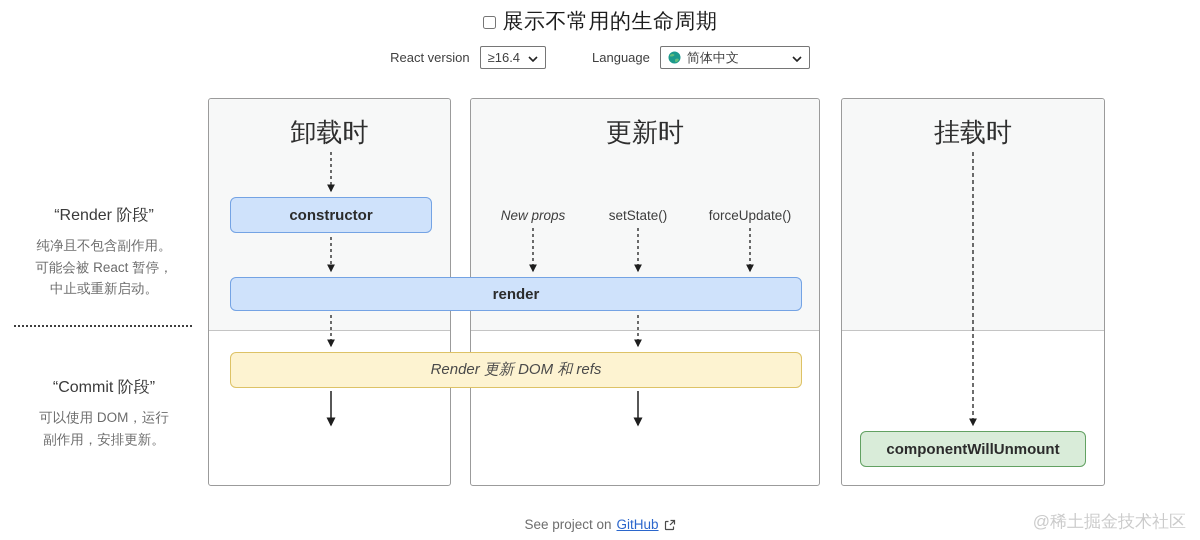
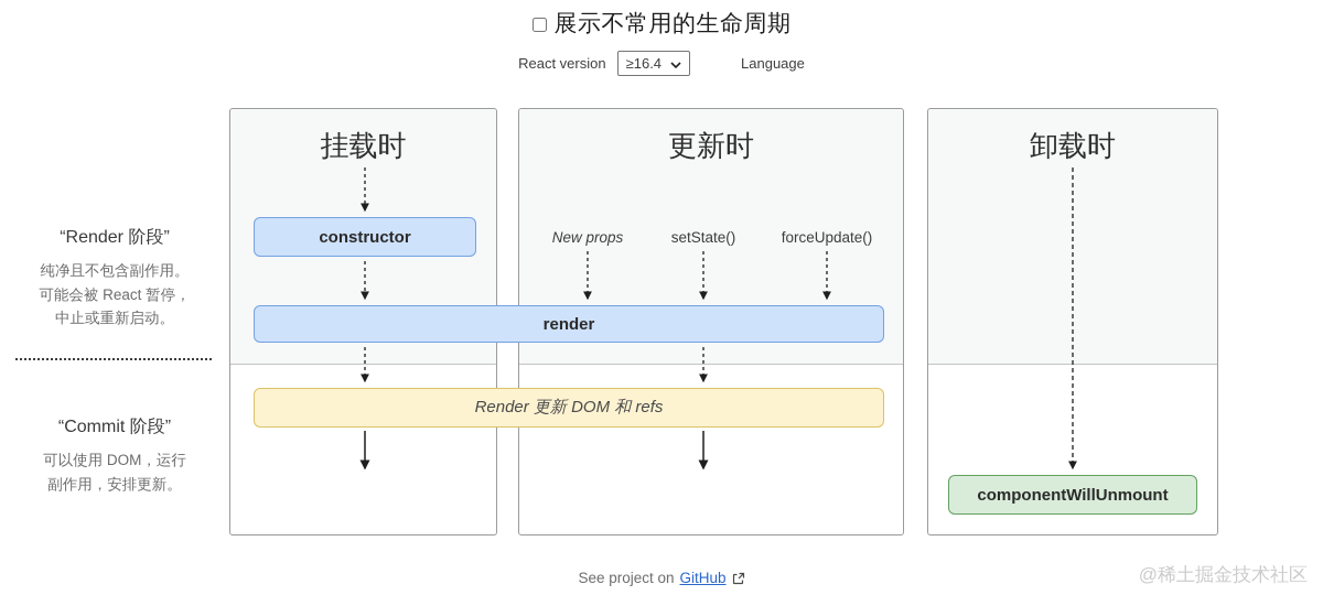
  展示不常用的生命周期
  React version
  ≥16.4
  Language
- 简体中文
  “Render 阶段”
  纯净且不包含副作用。
  可能会被 React 暂停，
  中止或重新启动。
  “Commit 阶段”
  可以使用 DOM，运行
  副作用，安排更新。
- 卸载时
+ 挂载时
  更新时
- 挂载时
+ 卸载时
  New props
  setState()
  forceUpdate()
  constructor
  render
  Render 更新 DOM 和 refs
  componentWillUnmount
  See project on
  GitHub
  @稀土掘金技术社区
